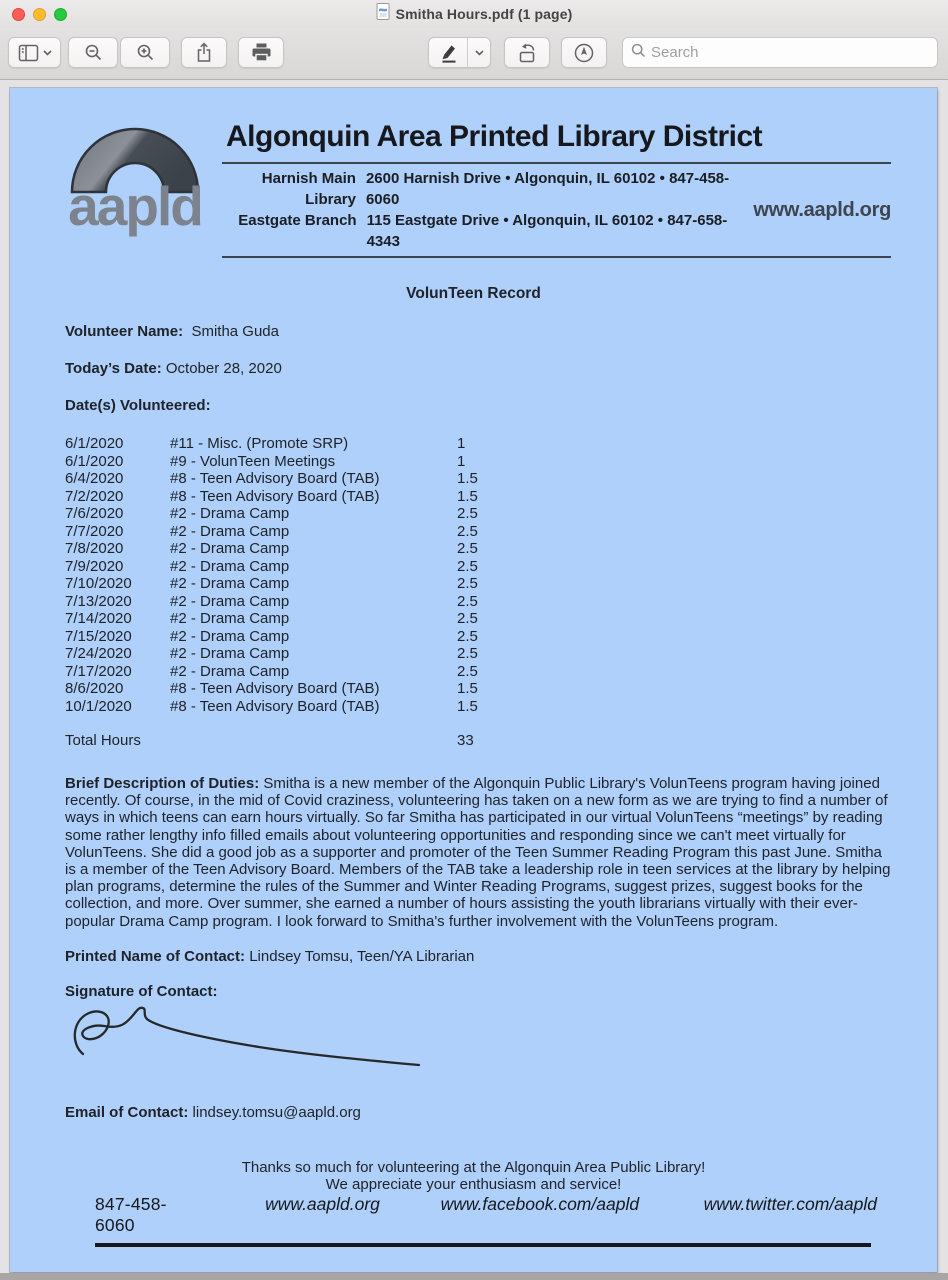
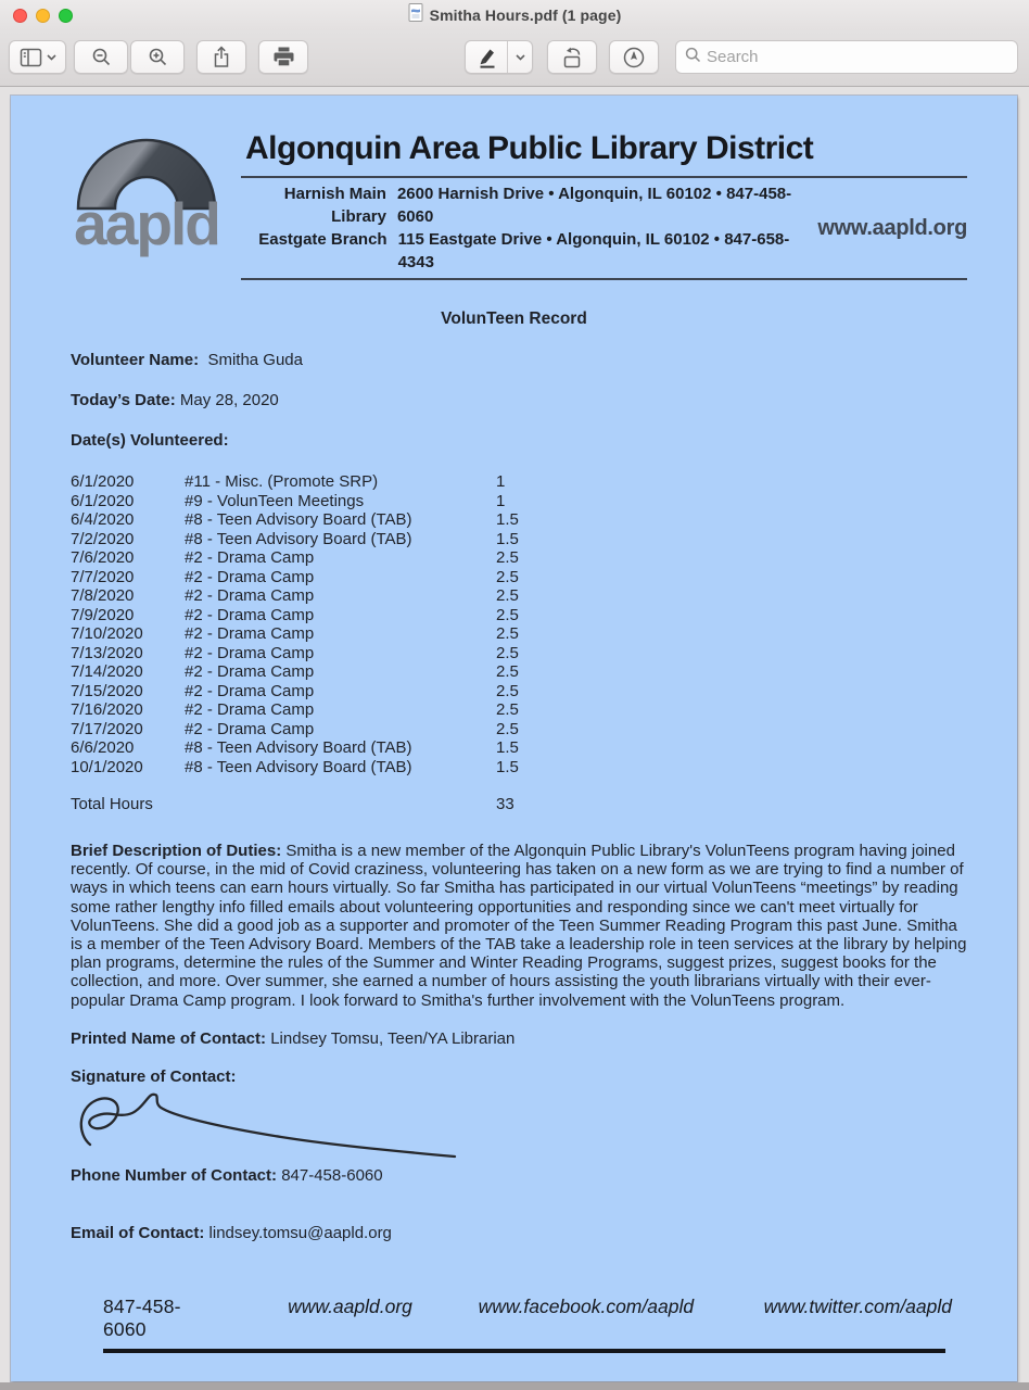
  Smitha Hours.pdf (1 page)
  Search
  aapld
- Algonquin Area Printed Library District
+ Algonquin Area Public Library District
  Harnish Main Library
  2600 Harnish Drive • Algonquin, IL 60102 • 847-458-6060
  Eastgate Branch
  115 Eastgate Drive • Algonquin, IL 60102 • 847-658-4343
  www.aapld.org
  VolunTeen Record
  Volunteer Name: Smitha Guda
- Today’s Date: October 28, 2020
+ Today’s Date: May 28, 2020
  Date(s) Volunteered:
  6/1/2020
  #11 - Misc. (Promote SRP)
  1
  6/1/2020
  #9 - VolunTeen Meetings
  1
  6/4/2020
  #8 - Teen Advisory Board (TAB)
  1.5
  7/2/2020
  #8 - Teen Advisory Board (TAB)
  1.5
  7/6/2020
  #2 - Drama Camp
  2.5
  7/7/2020
  #2 - Drama Camp
  2.5
  7/8/2020
  #2 - Drama Camp
  2.5
  7/9/2020
  #2 - Drama Camp
  2.5
  7/10/2020
  #2 - Drama Camp
  2.5
  7/13/2020
  #2 - Drama Camp
  2.5
  7/14/2020
  #2 - Drama Camp
  2.5
  7/15/2020
  #2 - Drama Camp
  2.5
- 7/24/2020
+ 7/16/2020
  #2 - Drama Camp
  2.5
  7/17/2020
  #2 - Drama Camp
  2.5
- 8/6/2020
+ 6/6/2020
  #8 - Teen Advisory Board (TAB)
  1.5
  10/1/2020
  #8 - Teen Advisory Board (TAB)
  1.5
  Total Hours
  33
  Brief Description of Duties: Smitha is a new member of the Algonquin Public Library's VolunTeens program having joined recently. Of course, in the mid of Covid craziness, volunteering has taken on a new form as we are trying to find a number of ways in which teens can earn hours virtually. So far Smitha has participated in our virtual VolunTeens “meetings” by reading some rather lengthy info filled emails about volunteering opportunities and responding since we can't meet virtually for VolunTeens. She did a good job as a supporter and promoter of the Teen Summer Reading Program this past June. Smitha is a member of the Teen Advisory Board. Members of the TAB take a leadership role in teen services at the library by helping plan programs, determine the rules of the Summer and Winter Reading Programs, suggest prizes, suggest books for the collection, and more. Over summer, she earned a number of hours assisting the youth librarians virtually with their ever-popular Drama Camp program. I look forward to Smitha's further involvement with the VolunTeens program.
  Printed Name of Contact: Lindsey Tomsu, Teen/YA Librarian
  Signature of Contact:
+ Phone Number of Contact: 847-458-6060
  Email of Contact: lindsey.tomsu@aapld.org
- Thanks so much for volunteering at the Algonquin Area Public Library!
- We appreciate your enthusiasm and service!
  847-458-6060
  www.aapld.org
  www.facebook.com/aapld
  www.twitter.com/aapld
